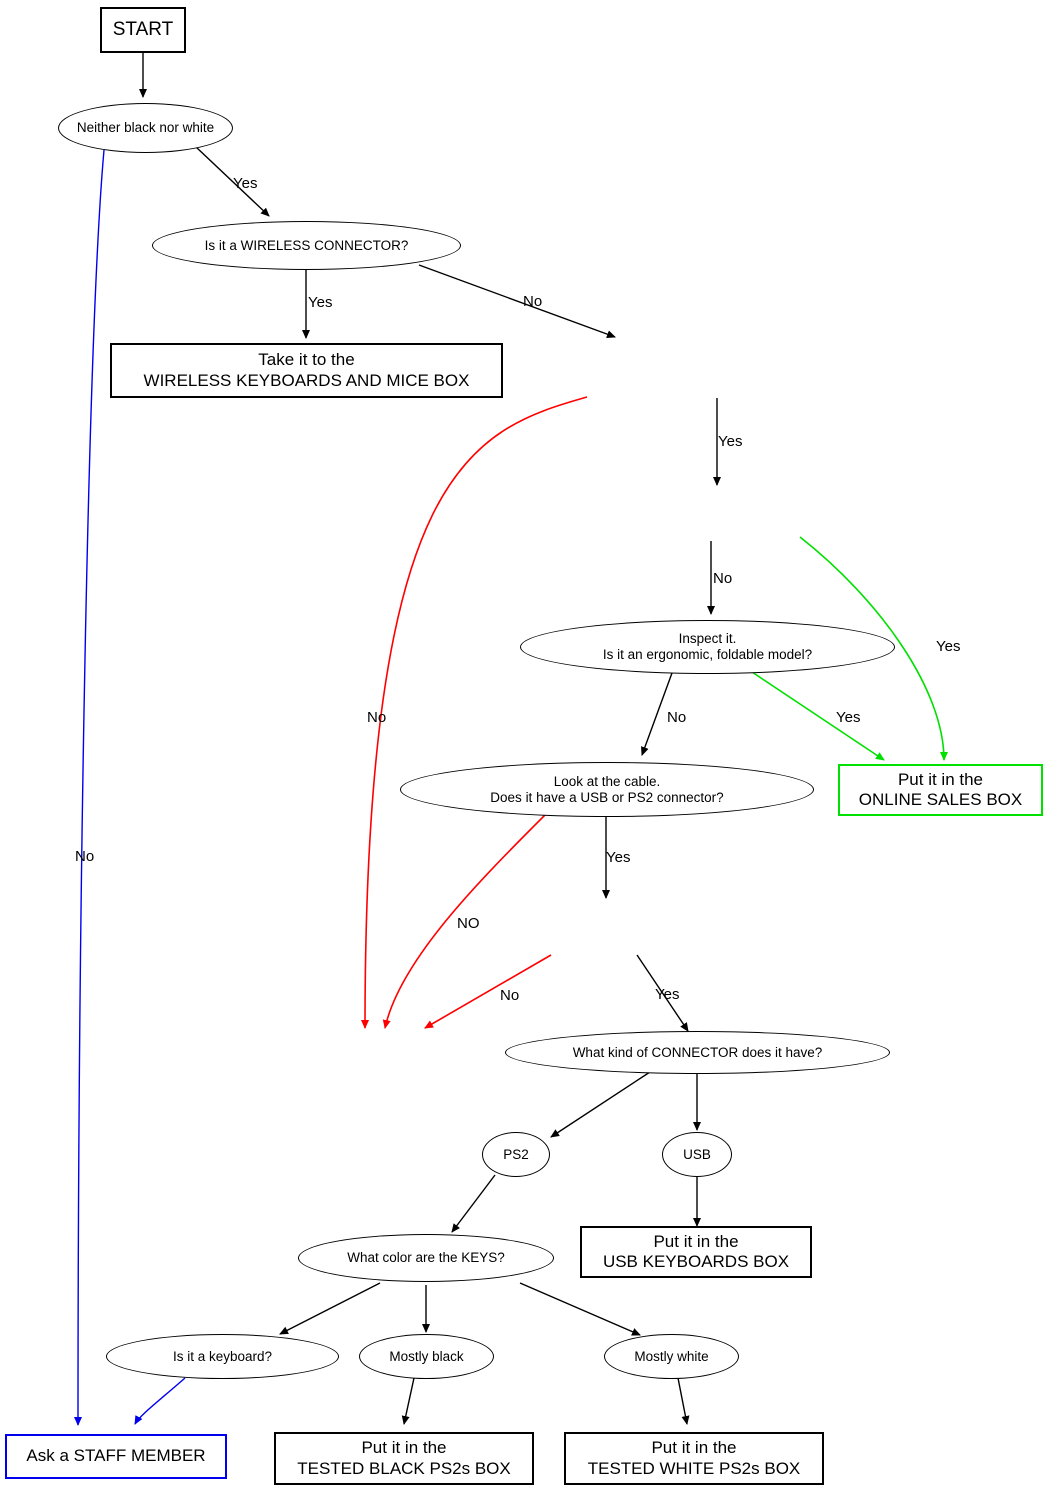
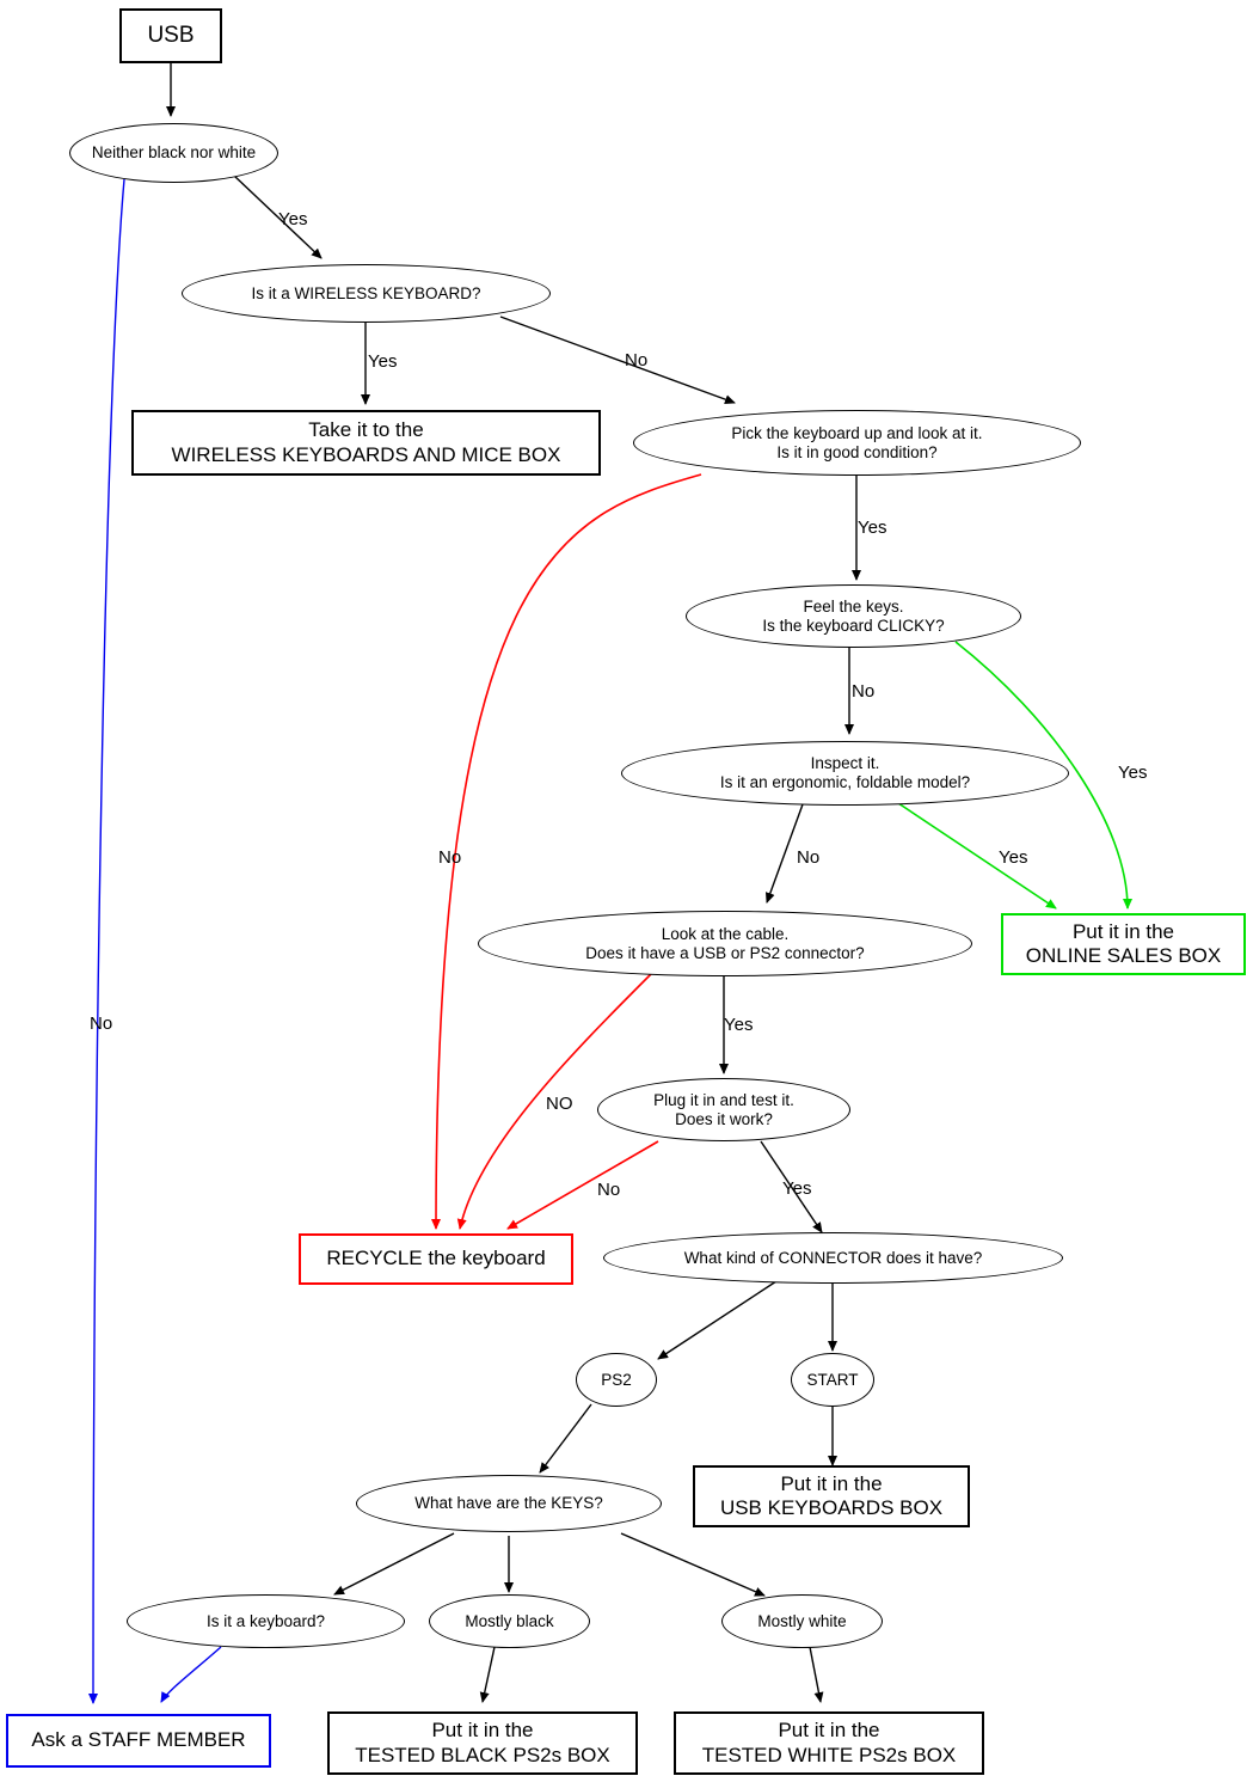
- START
+ USB
  Neither black nor white
- Is it a WIRELESS CONNECTOR?
+ Is it a WIRELESS KEYBOARD?
  Take it to the
  WIRELESS KEYBOARDS AND MICE BOX
+ Pick the keyboard up and look at it.
+ Is it in good condition?
+ Feel the keys.
+ Is the keyboard CLICKY?
  Inspect it.
  Is it an ergonomic, foldable model?
  Put it in the
  ONLINE SALES BOX
  Look at the cable.
  Does it have a USB or PS2 connector?
+ Plug it in and test it.
+ Does it work?
+ RECYCLE the keyboard
  What kind of CONNECTOR does it have?
  PS2
- USB
+ START
  Put it in the
  USB KEYBOARDS BOX
- What color are the KEYS?
+ What have are the KEYS?
  Is it a keyboard?
  Mostly black
  Mostly white
  Ask a STAFF MEMBER
  Put it in the
  TESTED BLACK PS2s BOX
  Put it in the
  TESTED WHITE PS2s BOX
  Yes
  No
  Yes
  No
  Yes
  No
  Yes
  No
  Yes
  No
  Yes
  NO
  Yes
  No
